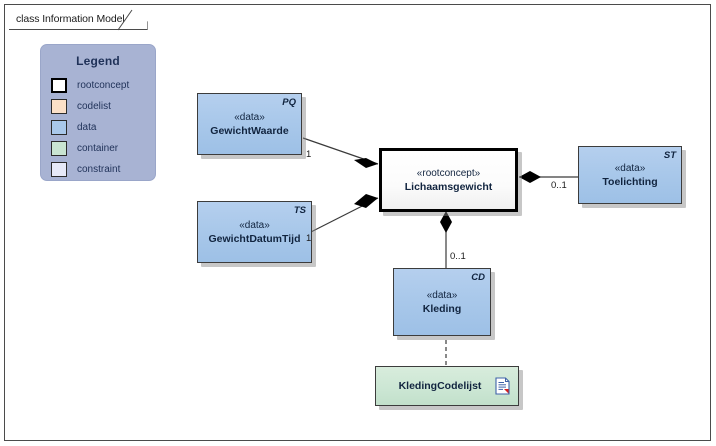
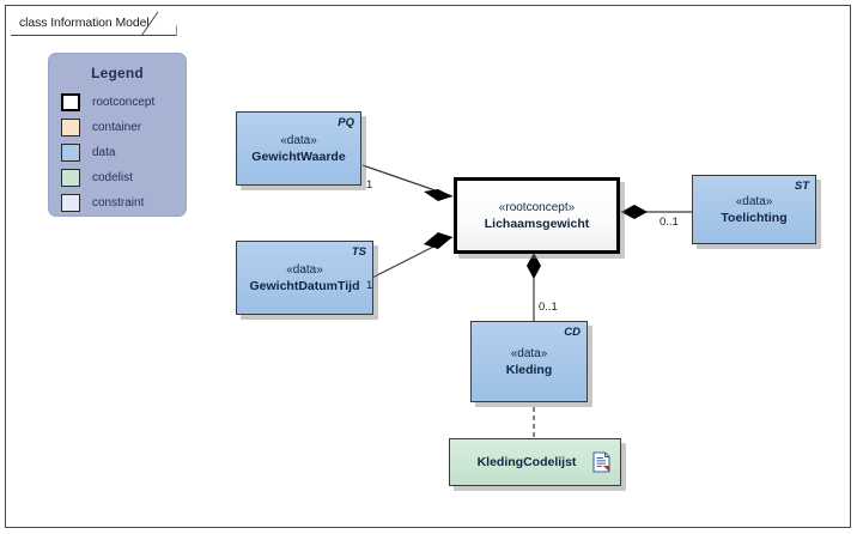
  class Information Model
  Legend
  rootconcept
- codelist
+ container
  data
- container
+ codelist
  constraint
  PQ
  «data»
  GewichtWaarde
  TS
  «data»
  GewichtDatumTijd
  «rootconcept»
  Lichaamsgewicht
  ST
  «data»
  Toelichting
  CD
  «data»
  Kleding
  KledingCodelijst
  1
  1
  0..1
  0..1
